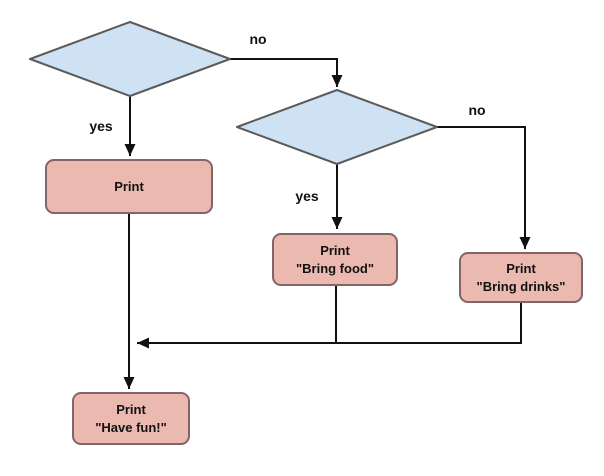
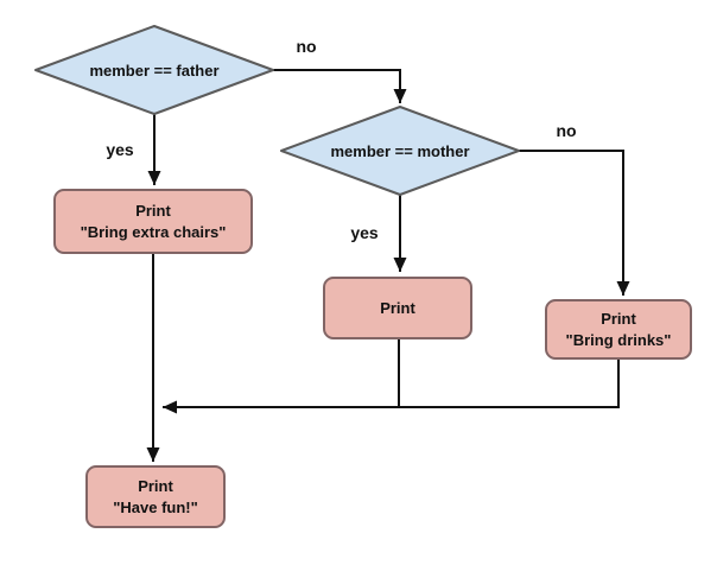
+ member == father
+ member == mother
  Print
+ "Bring extra chairs"
  Print
- "Bring food"
  Print
  "Bring drinks"
  Print
  "Have fun!"
  yes
  no
  yes
  no
